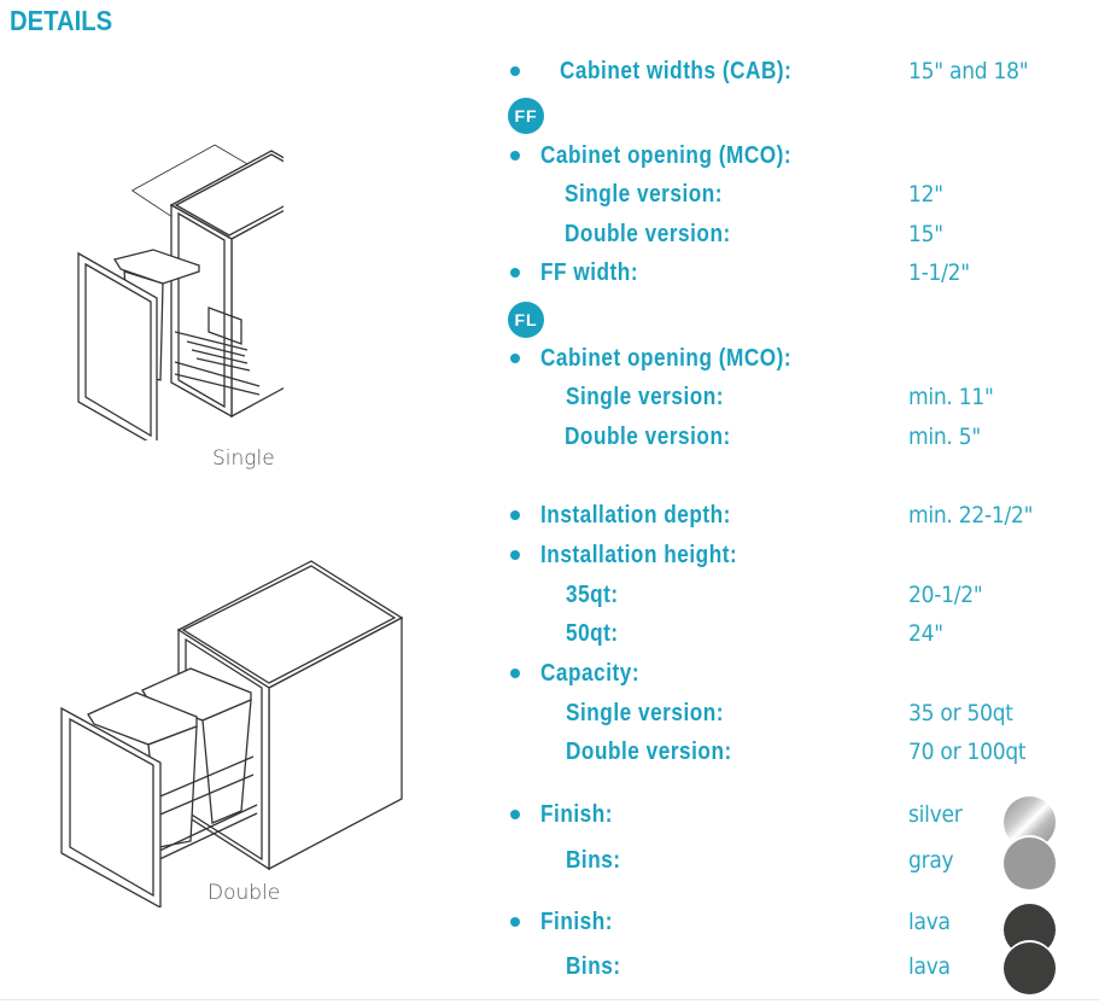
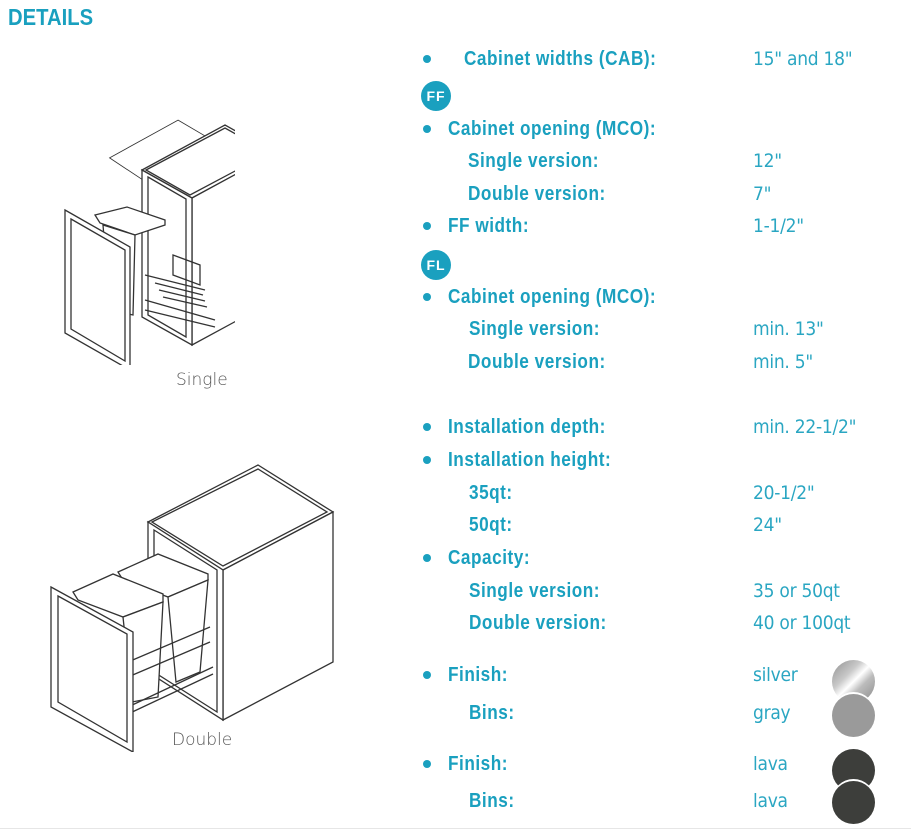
  DETAILS
  Single
  Double
  Cabinet widths (CAB):
  15" and 18"
  FF
  Cabinet opening (MCO):
  Single version:
  12"
  Double version:
- 15"
+ 7"
  FF width:
  1-1/2"
  FL
  Cabinet opening (MCO):
  Single version:
- min. 11"
+ min. 13"
  Double version:
  min. 5"
  Installation depth:
  min. 22-1/2"
  Installation height:
  35qt:
  20-1/2"
  50qt:
  24"
  Capacity:
  Single version:
  35 or 50qt
  Double version:
- 70 or 100qt
+ 40 or 100qt
  Finish:
  silver
  Bins:
  gray
  Finish:
  lava
  Bins:
  lava
